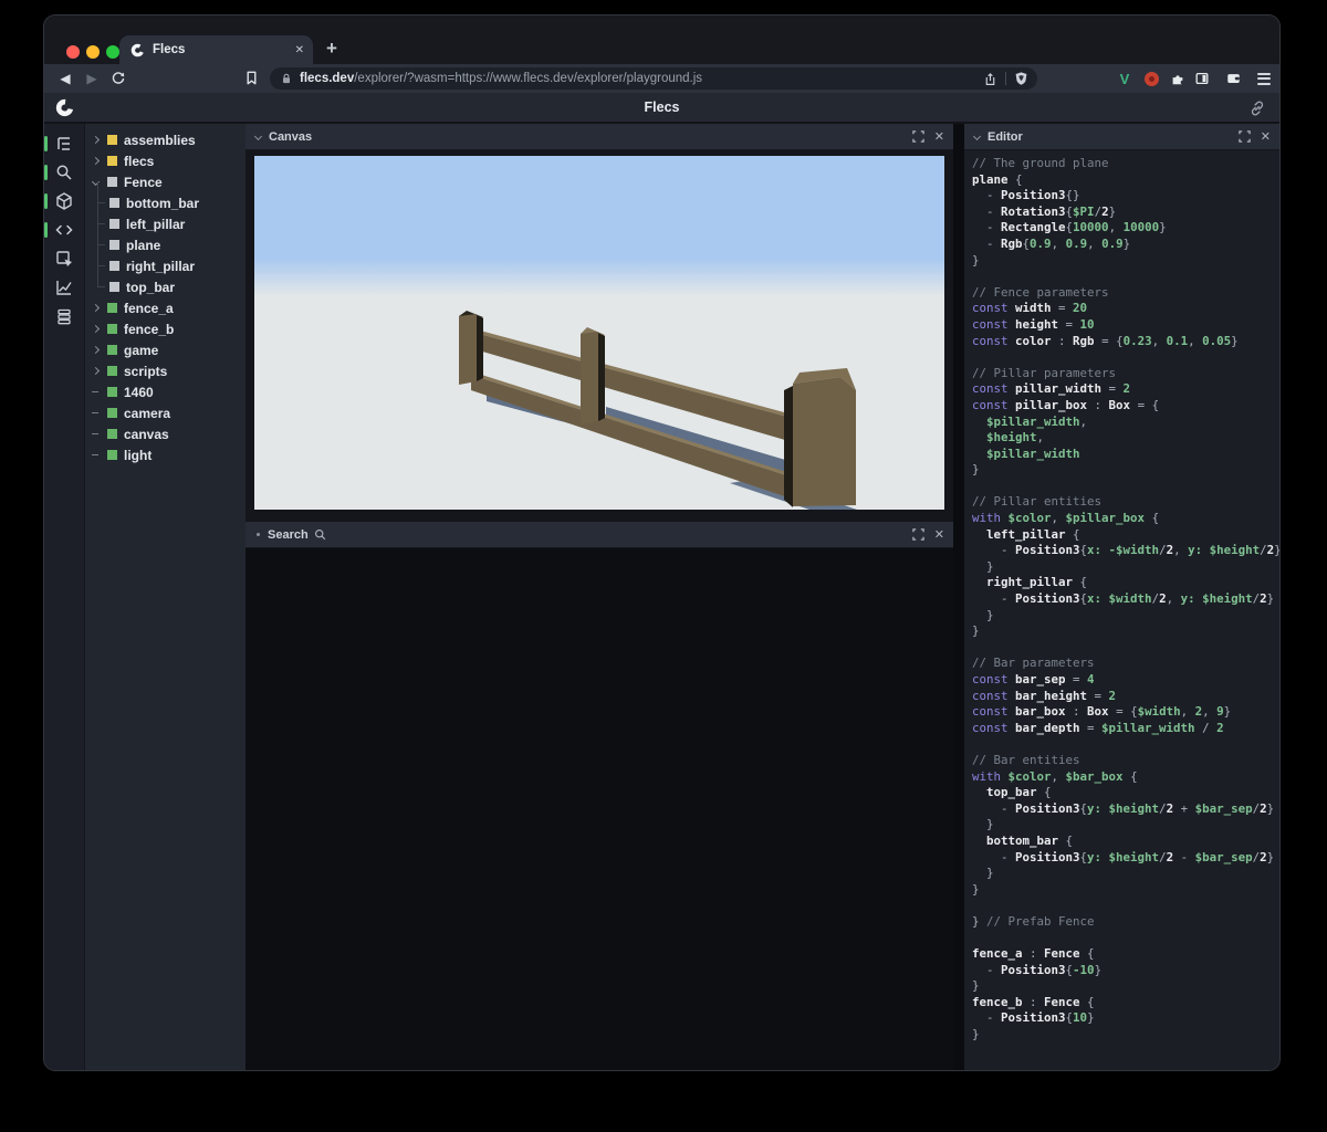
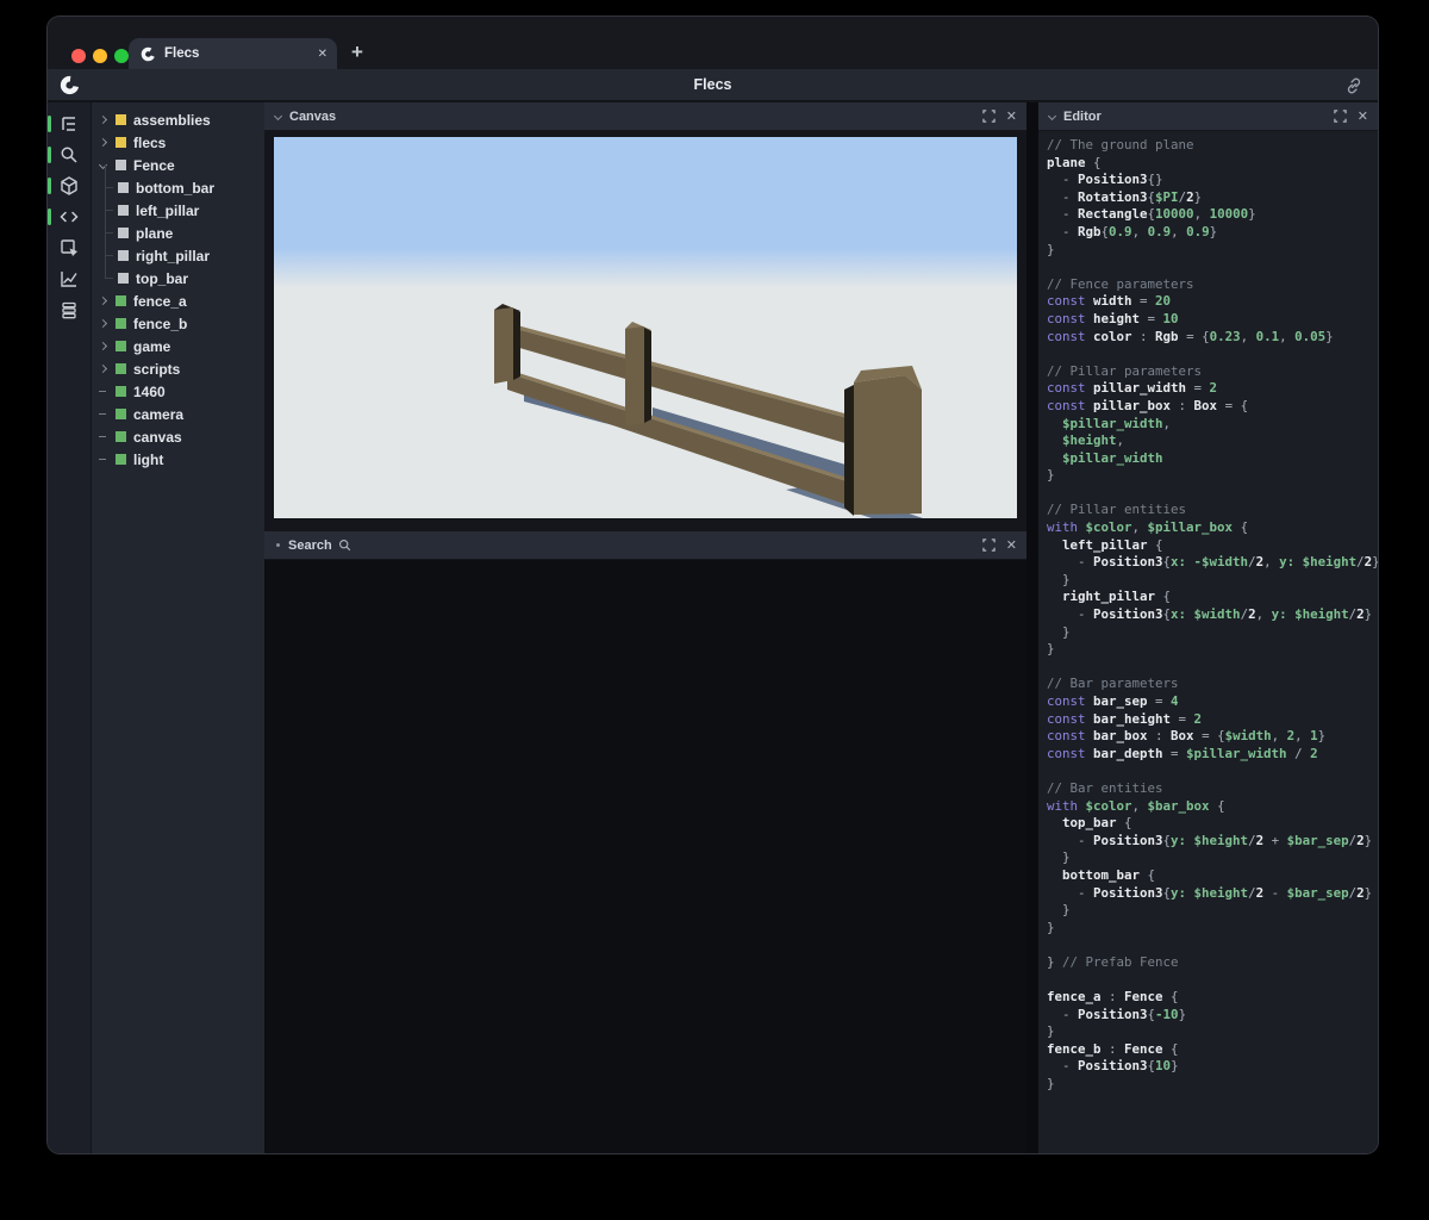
  Flecs
  ✕
  +
- ◀
- ▶
- flecs.dev
- /explorer/?wasm=https://www.flecs.dev/explorer/playground.js
- V
  Flecs
  assemblies
  flecs
  Fence
  bottom_bar
  left_pillar
  plane
  right_pillar
  top_bar
  fence_a
  fence_b
  game
  scripts
  1460
  camera
  canvas
  light
  Canvas
  ✕
  Search
  ✕
  Editor
  ✕
  // The ground plane
  plane {
  - Position3{}
  - Rotation3{$PI/2}
  - Rectangle{10000, 10000}
  - Rgb{0.9, 0.9, 0.9}
  }
  // Fence parameters
  const width = 20
  const height = 10
  const color : Rgb = {0.23, 0.1, 0.05}
  // Pillar parameters
  const pillar_width = 2
  const pillar_box : Box = {
  $pillar_width,
  $height,
  $pillar_width
  }
  // Pillar entities
  with $color, $pillar_box {
  left_pillar {
  - Position3{x: -$width/2, y: $height/2}
  }
  right_pillar {
  - Position3{x: $width/2, y: $height/2}
  }
  }
  // Bar parameters
  const bar_sep = 4
  const bar_height = 2
- const bar_box : Box = {$width, 2, 9}
+ const bar_box : Box = {$width, 2, 1}
  const bar_depth = $pillar_width / 2
  // Bar entities
  with $color, $bar_box {
  top_bar {
  - Position3{y: $height/2 + $bar_sep/2}
  }
  bottom_bar {
  - Position3{y: $height/2 - $bar_sep/2}
  }
  }
  } // Prefab Fence
  fence_a : Fence {
  - Position3{-10}
  }
  fence_b : Fence {
  - Position3{10}
  }
